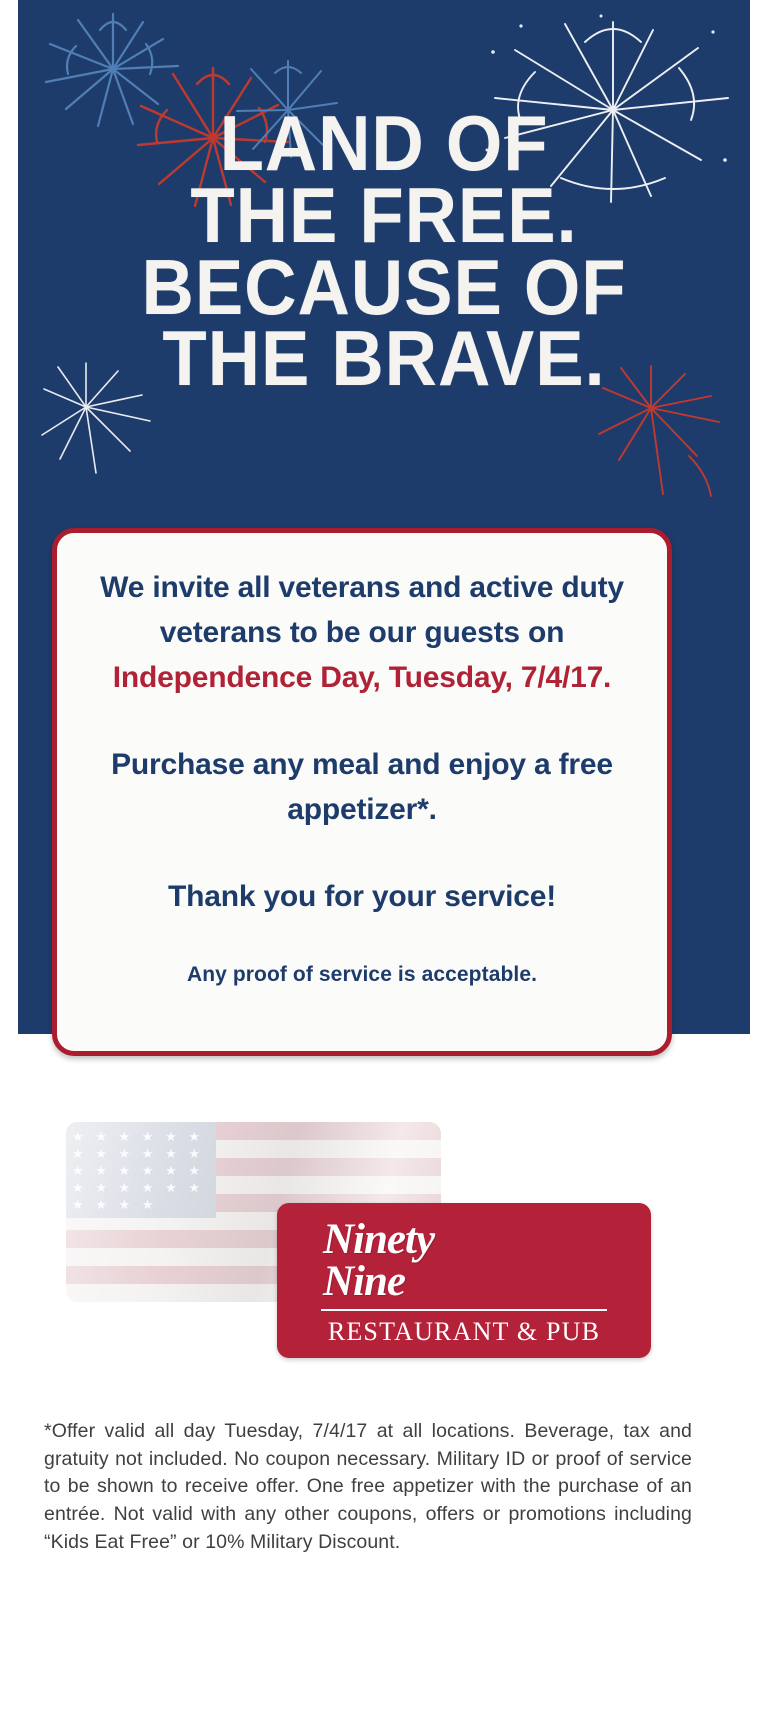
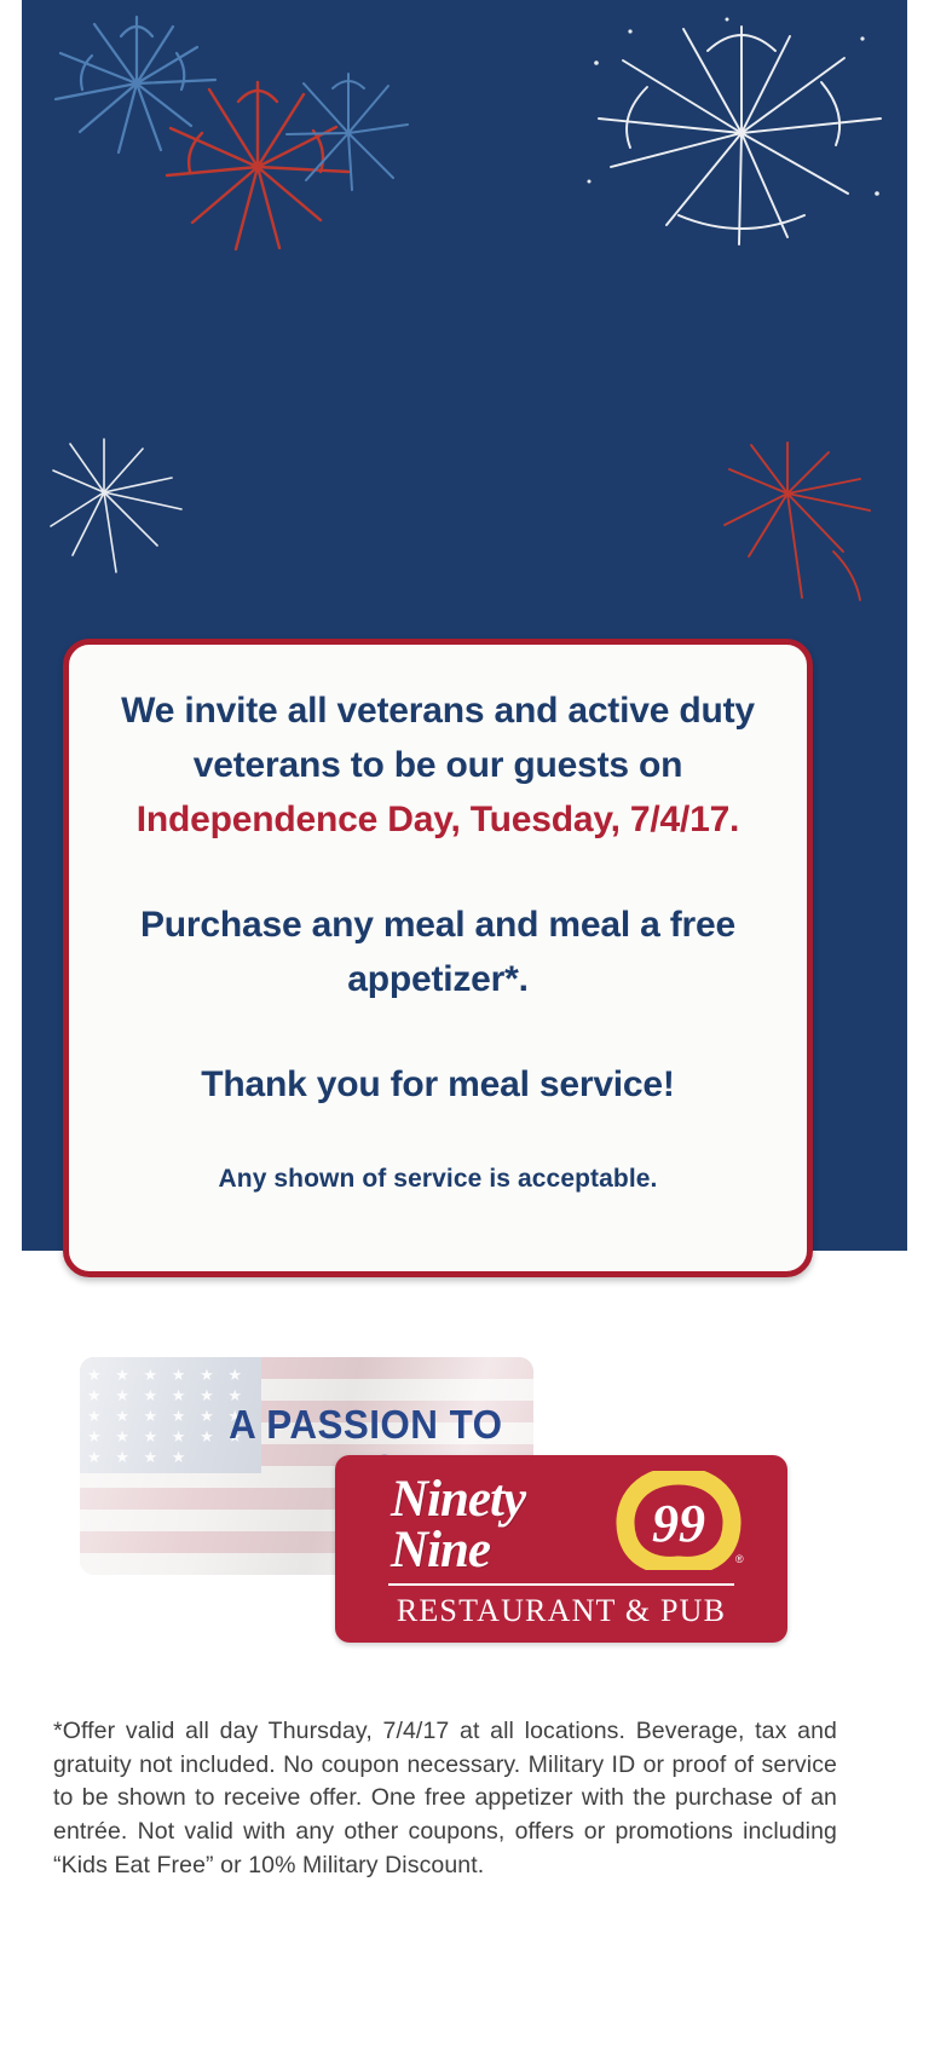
- LAND OF
- THE FREE.
- BECAUSE OF
- THE BRAVE.
  We invite all veterans and active duty veterans to be our guests on Independence Day, Tuesday, 7/4/17.
- Purchase any meal and enjoy a free appetizer*.
+ Purchase any meal and meal a free appetizer*.
- Thank you for your service!
+ Thank you for meal service!
- Any proof of service is acceptable.
+ Any shown of service is acceptable.
+ A PASSION TO
  Ninety
  Nine
+ 99
+ ®
  RESTAURANT & PUB
- *Offer valid all day Tuesday, 7/4/17 at all locations. Beverage, tax and gratuity not included. No coupon necessary. Military ID or proof of service to be shown to receive offer. One free appetizer with the purchase of an entrée. Not valid with any other coupons, offers or promotions including “Kids Eat Free” or 10% Military Discount.
+ *Offer valid all day Thursday, 7/4/17 at all locations. Beverage, tax and gratuity not included. No coupon necessary. Military ID or proof of service to be shown to receive offer. One free appetizer with the purchase of an entrée. Not valid with any other coupons, offers or promotions including “Kids Eat Free” or 10% Military Discount.
